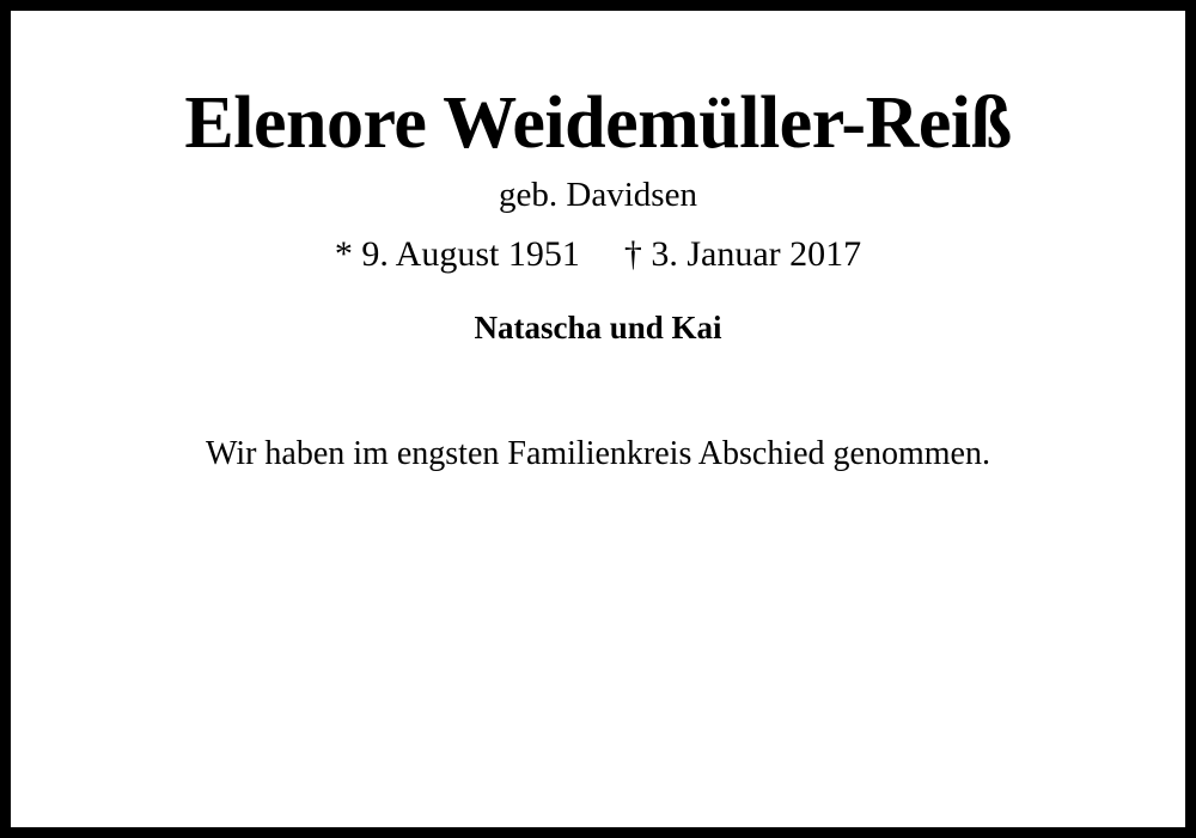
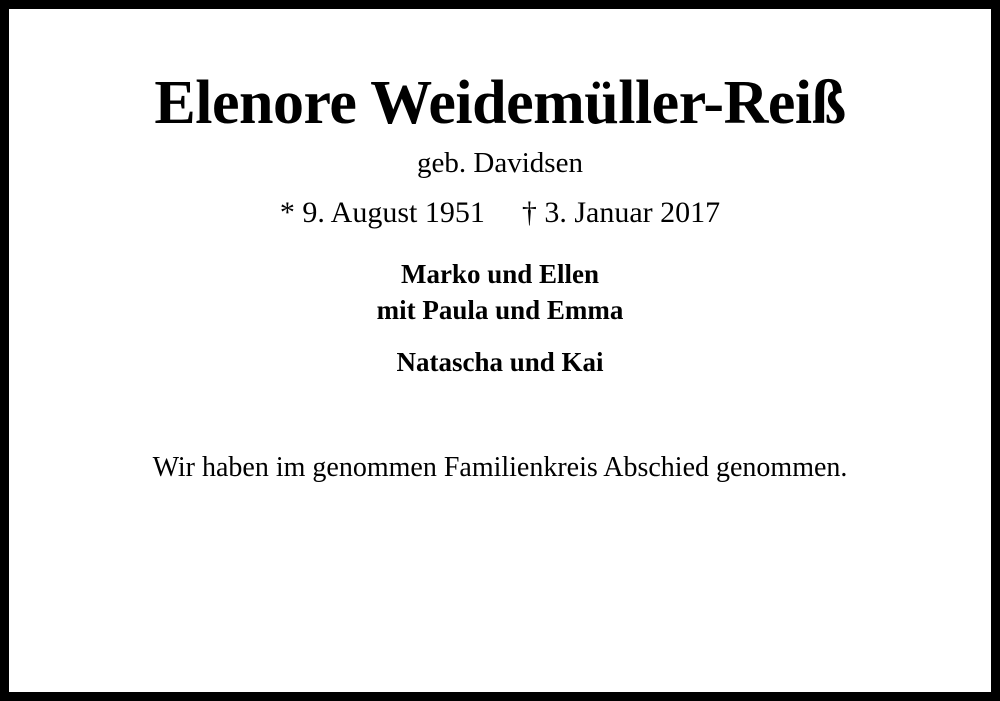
  Elenore Weidemüller-Reiß
  geb. Davidsen
  * 9. August 1951 † 3. Januar 2017
+ Marko und Ellen
+ mit Paula und Emma
  Natascha und Kai
- Wir haben im engsten Familienkreis Abschied genommen.
+ Wir haben im genommen Familienkreis Abschied genommen.
